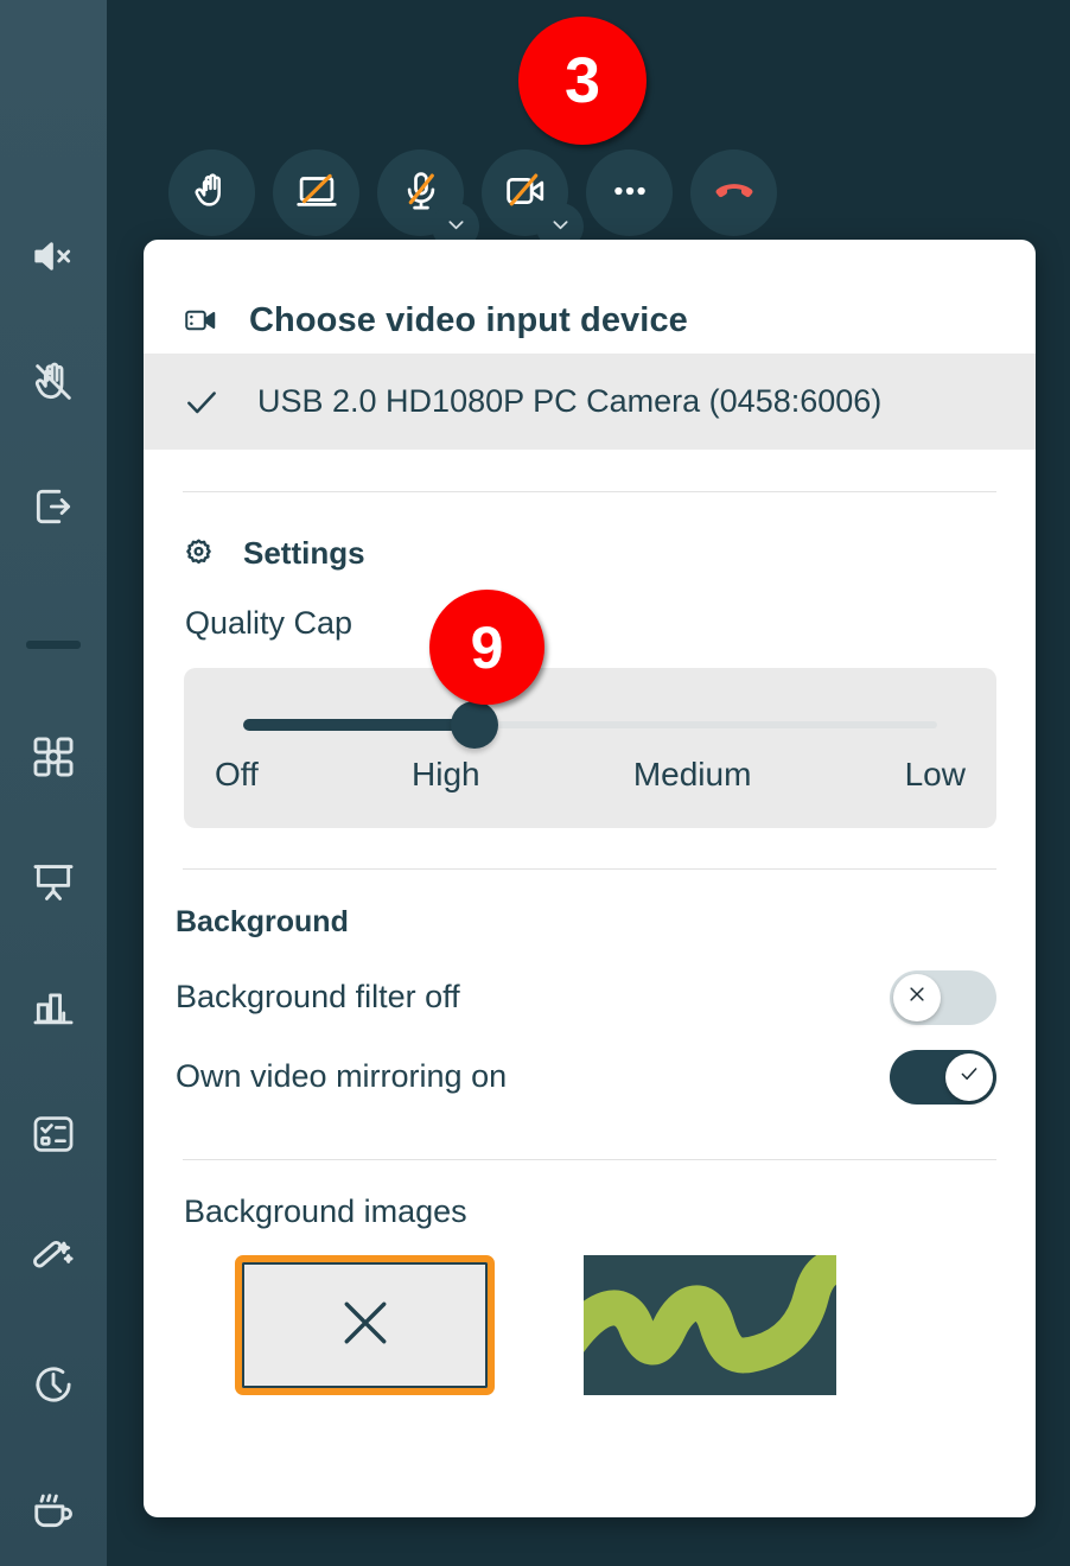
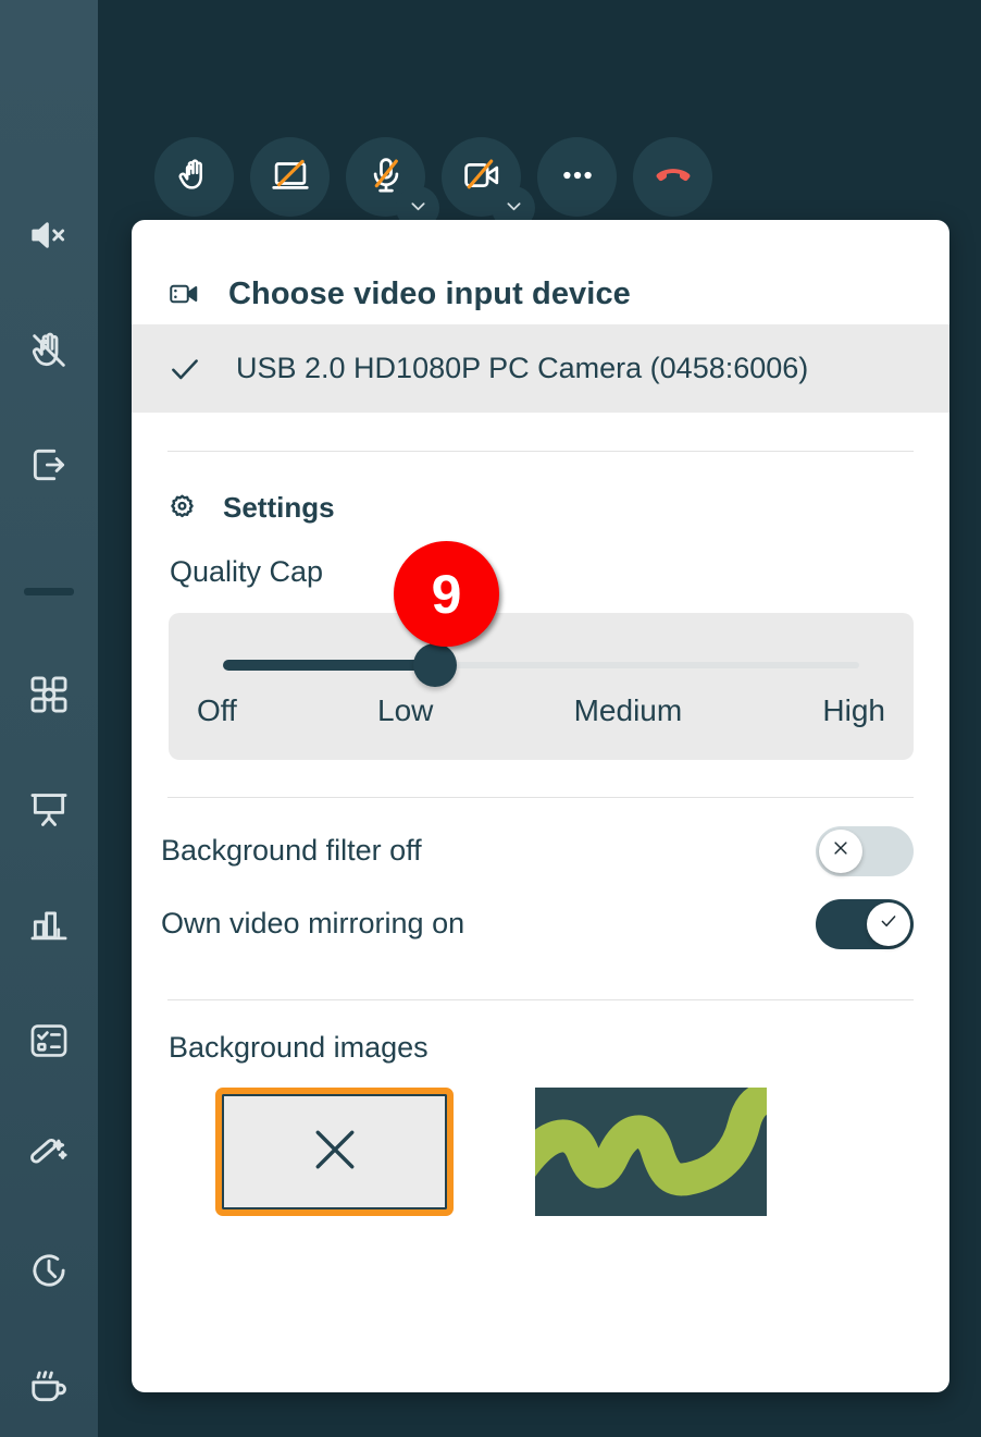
- 3
  Choose video input device
  USB 2.0 HD1080P PC Camera (0458:6006)
  Settings
  Quality Cap
  Off
- High
+ Low
  Medium
- Low
+ High
- Background
  Background filter off
  Own video mirroring on
  Background images
  9
